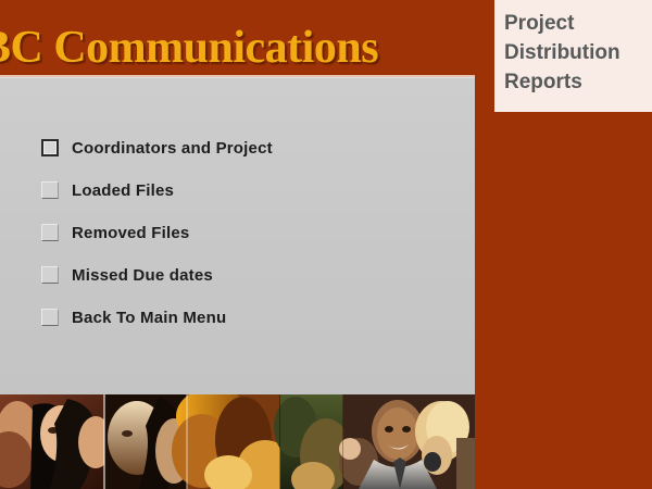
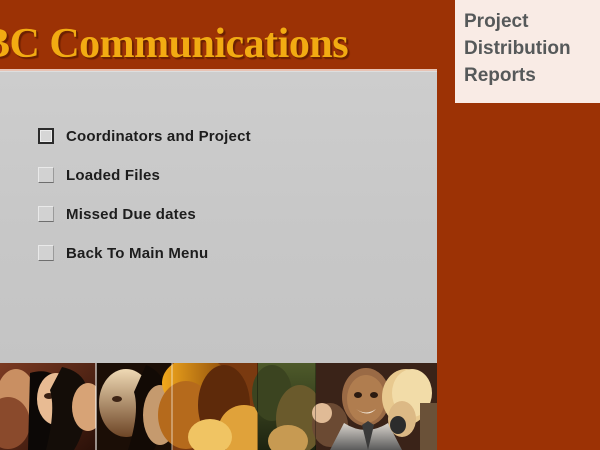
  C Communications
  Coordinators and Project
  Loaded Files
- Removed Files
  Missed Due dates
  Back To Main Menu
  Project
  Distribution
  Reports
